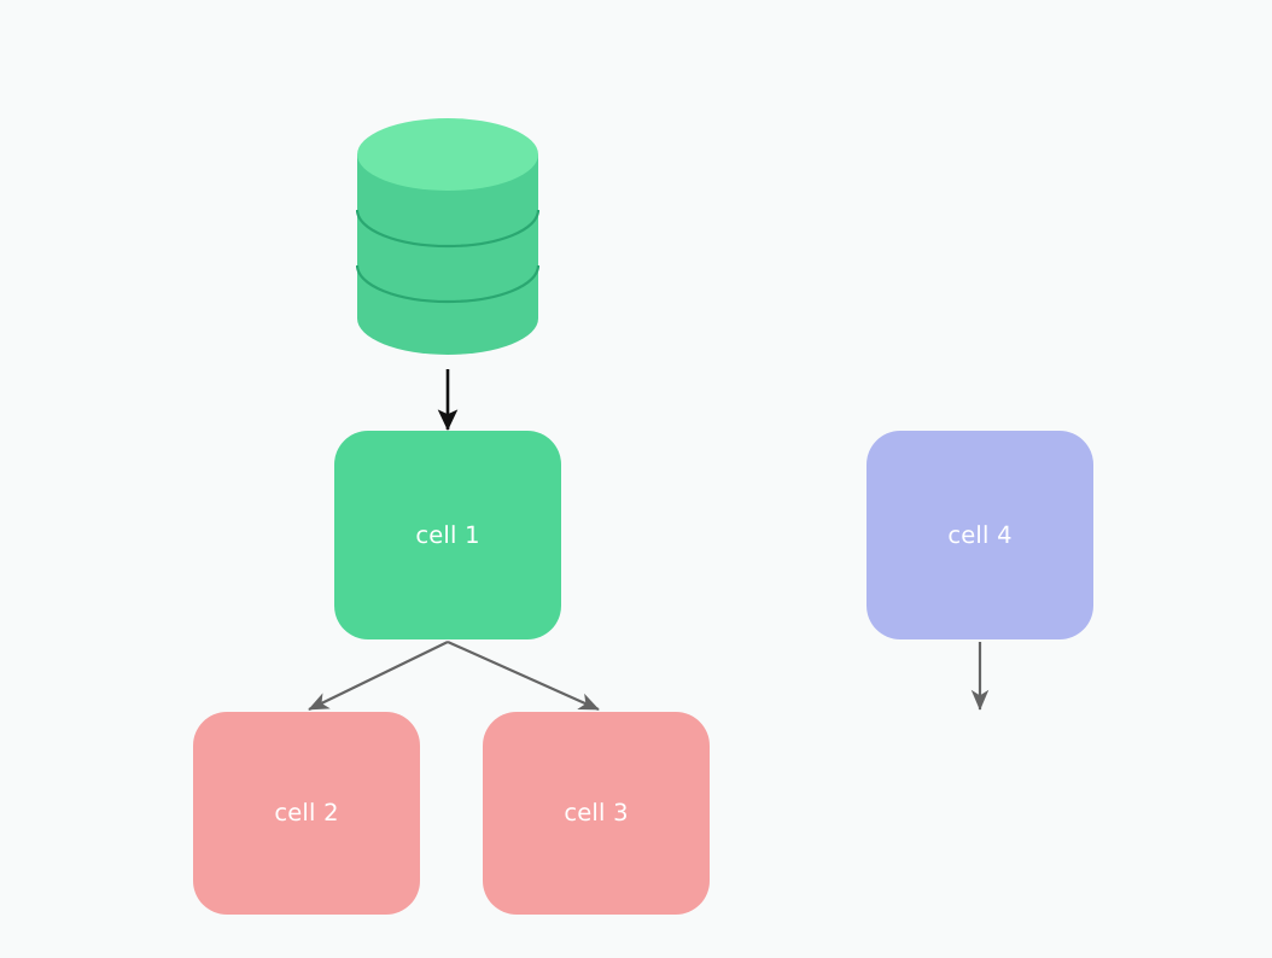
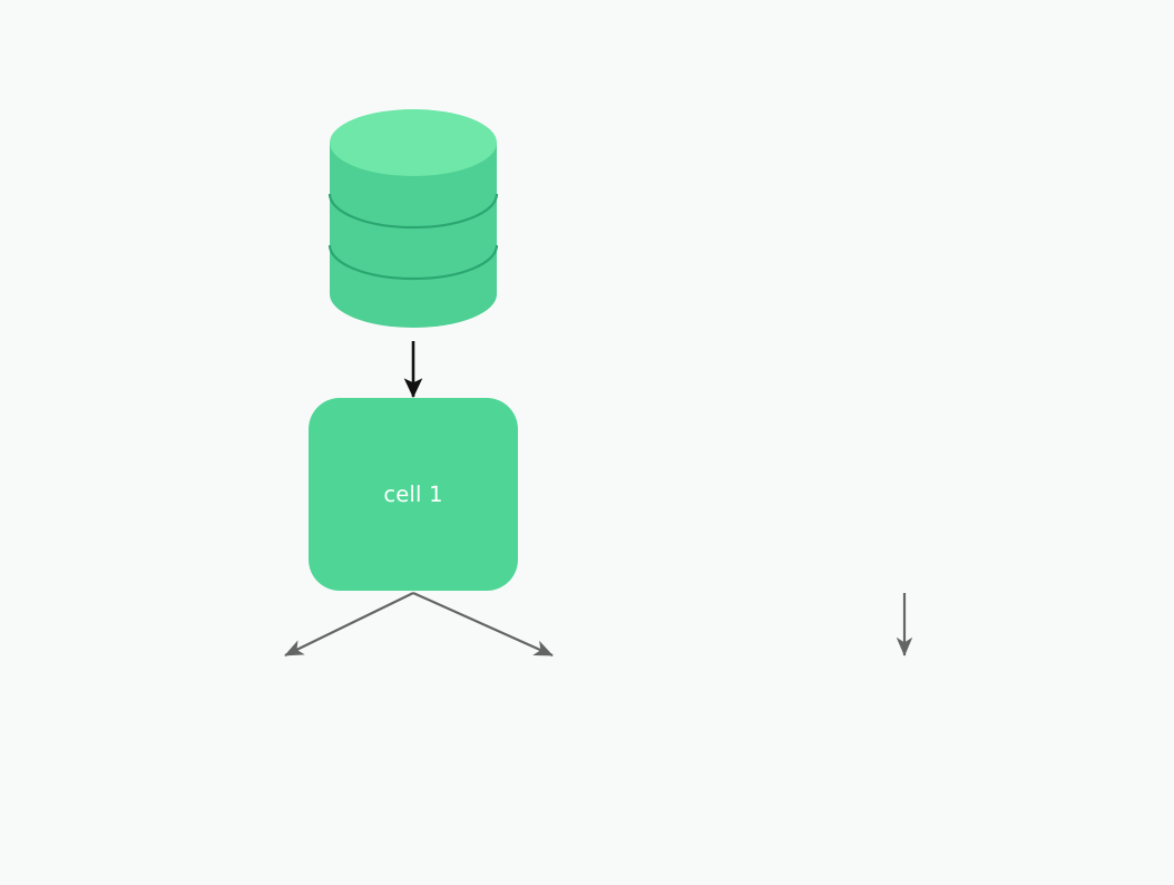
  cell 1
- cell 2
- cell 3
- cell 4
